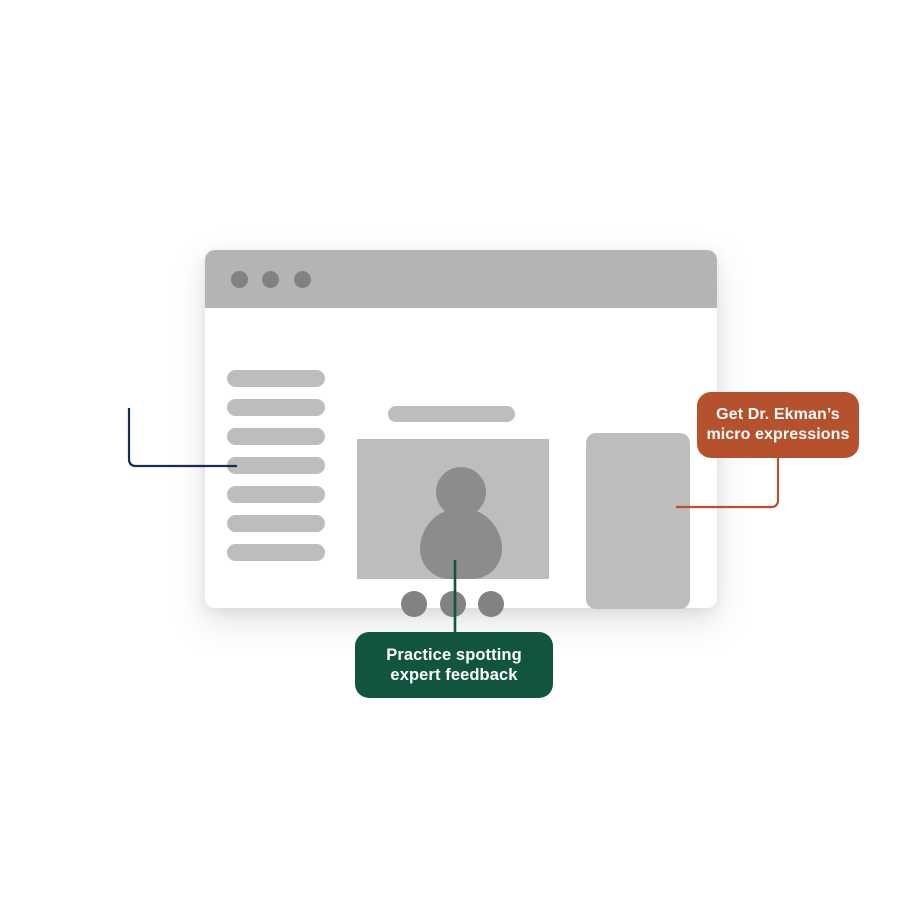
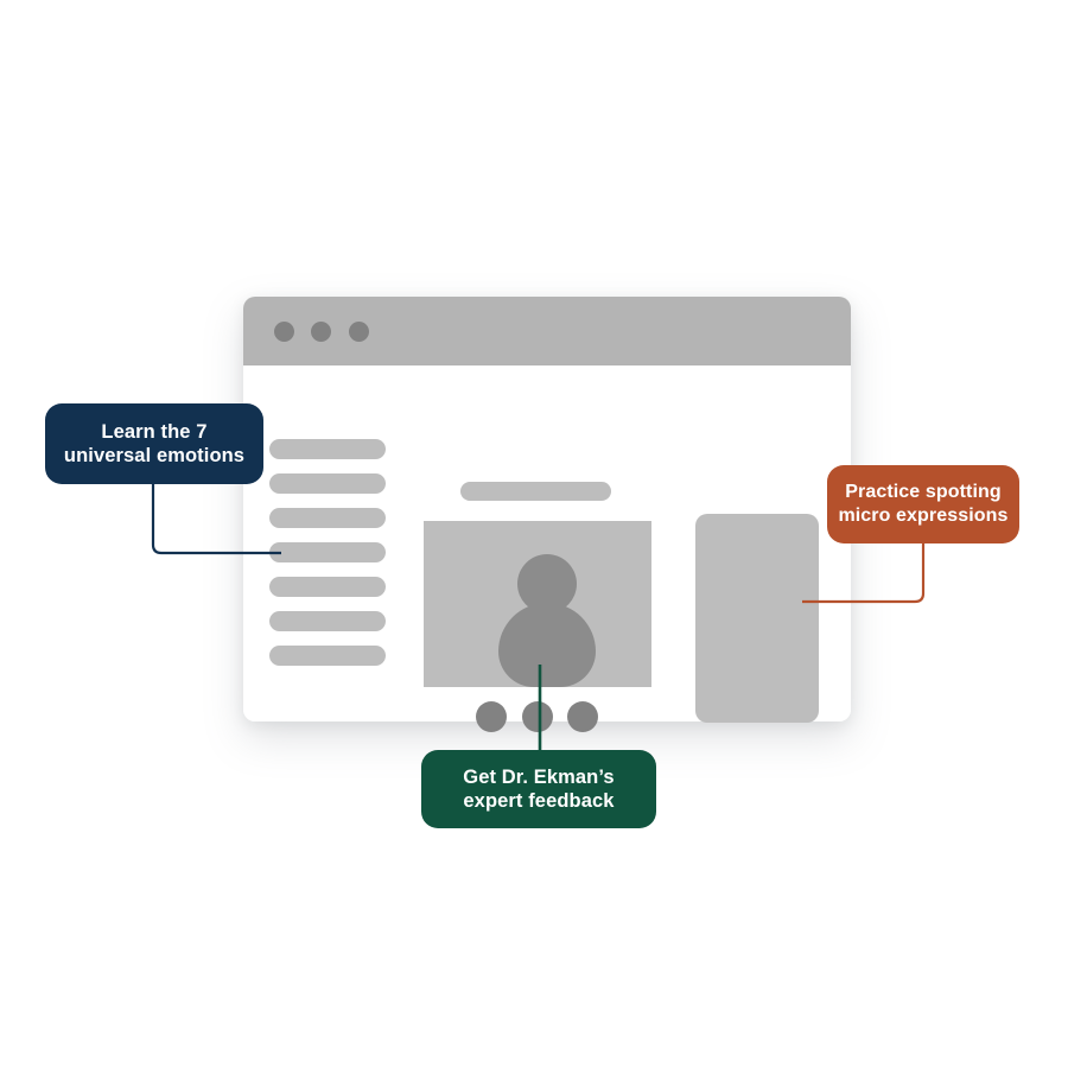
+ Learn the 7
+ universal emotions
- Get Dr. Ekman’s
+ Practice spotting
  micro expressions
- Practice spotting
+ Get Dr. Ekman’s
  expert feedback
